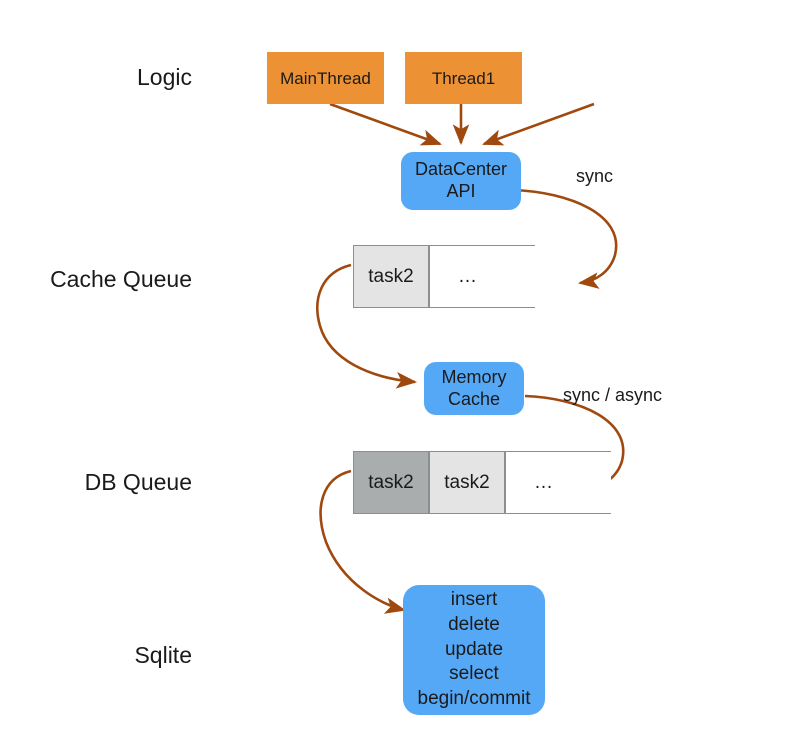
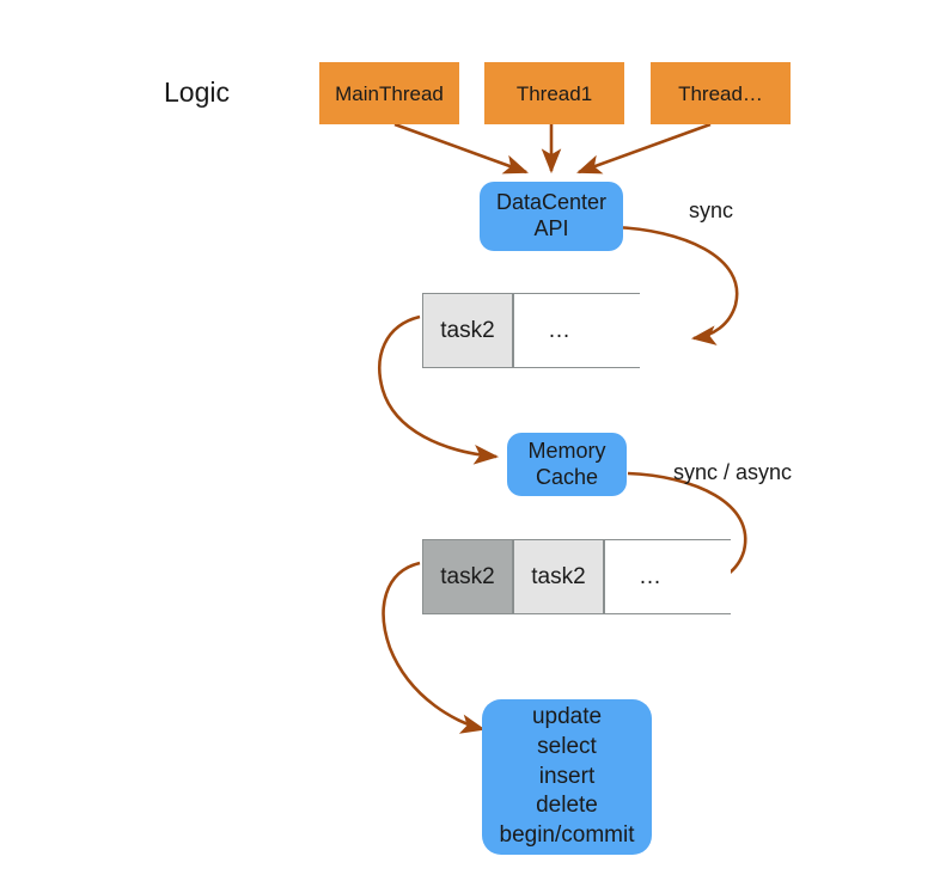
  Logic
- Cache Queue
- DB Queue
- Sqlite
  MainThread
  Thread1
+ Thread…
  DataCenter
  API
  sync
  task2
  …
  Memory
  Cache
  sync / async
  task2
  task2
  …
- insert
+ update
- delete
+ select
- update
+ insert
- select
+ delete
  begin/commit
